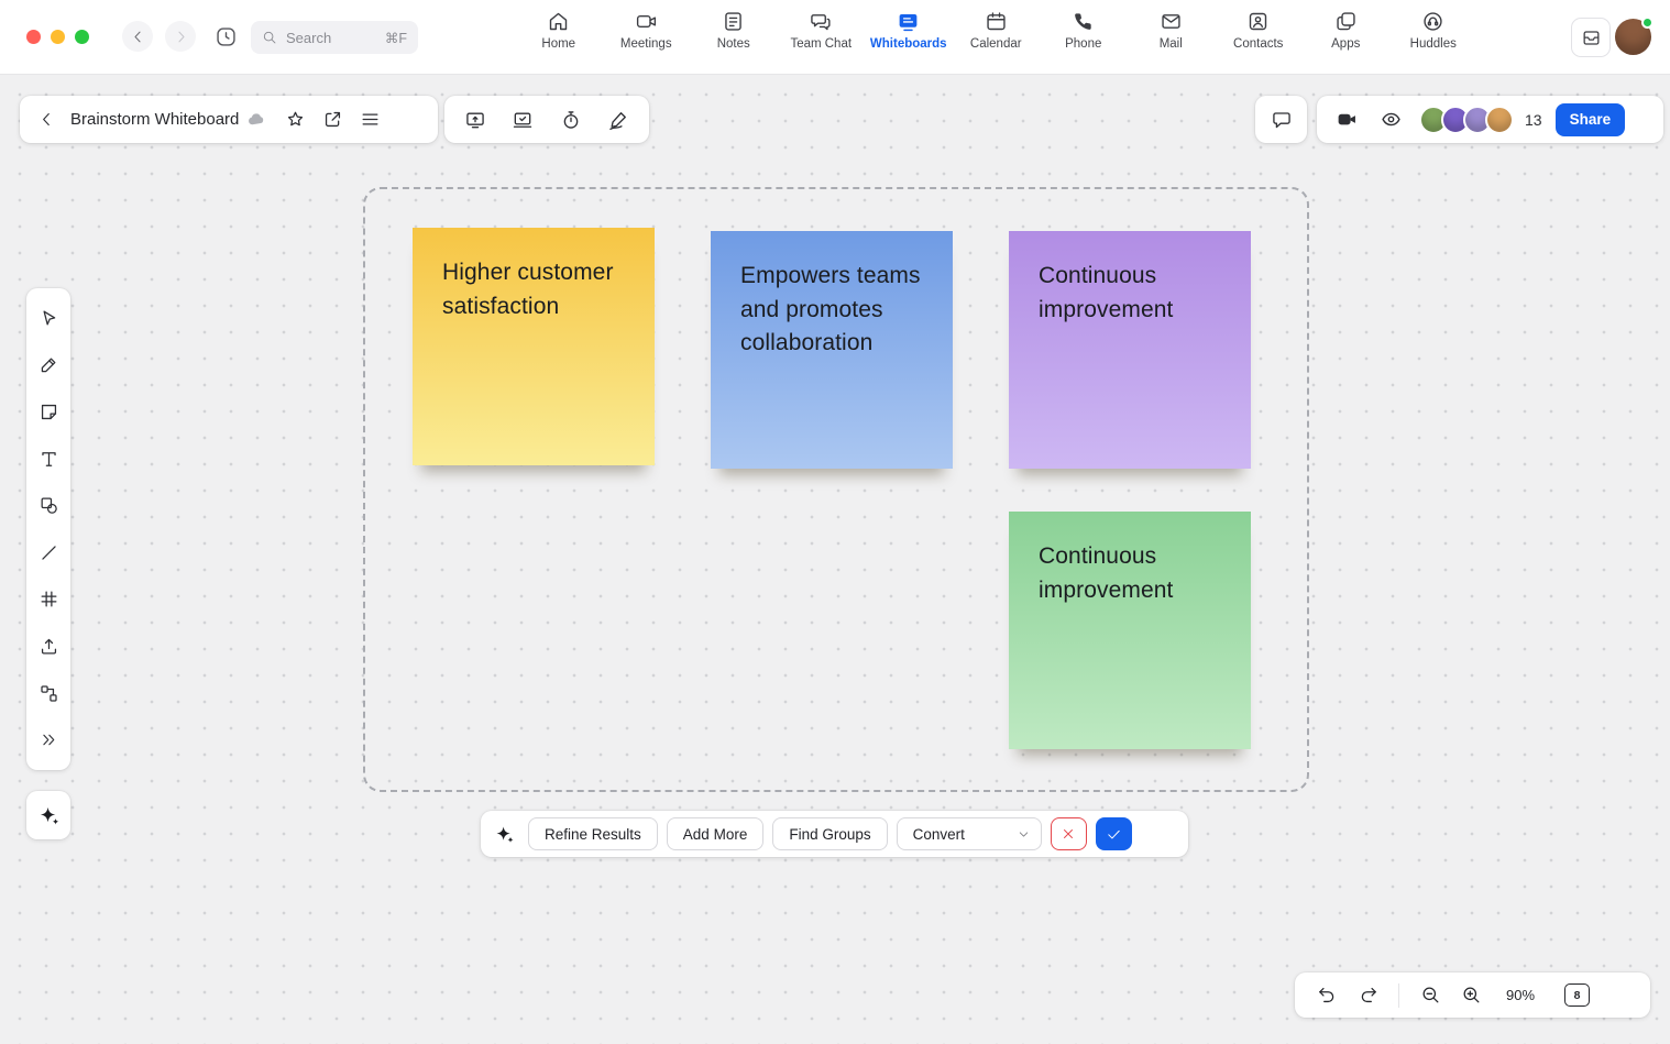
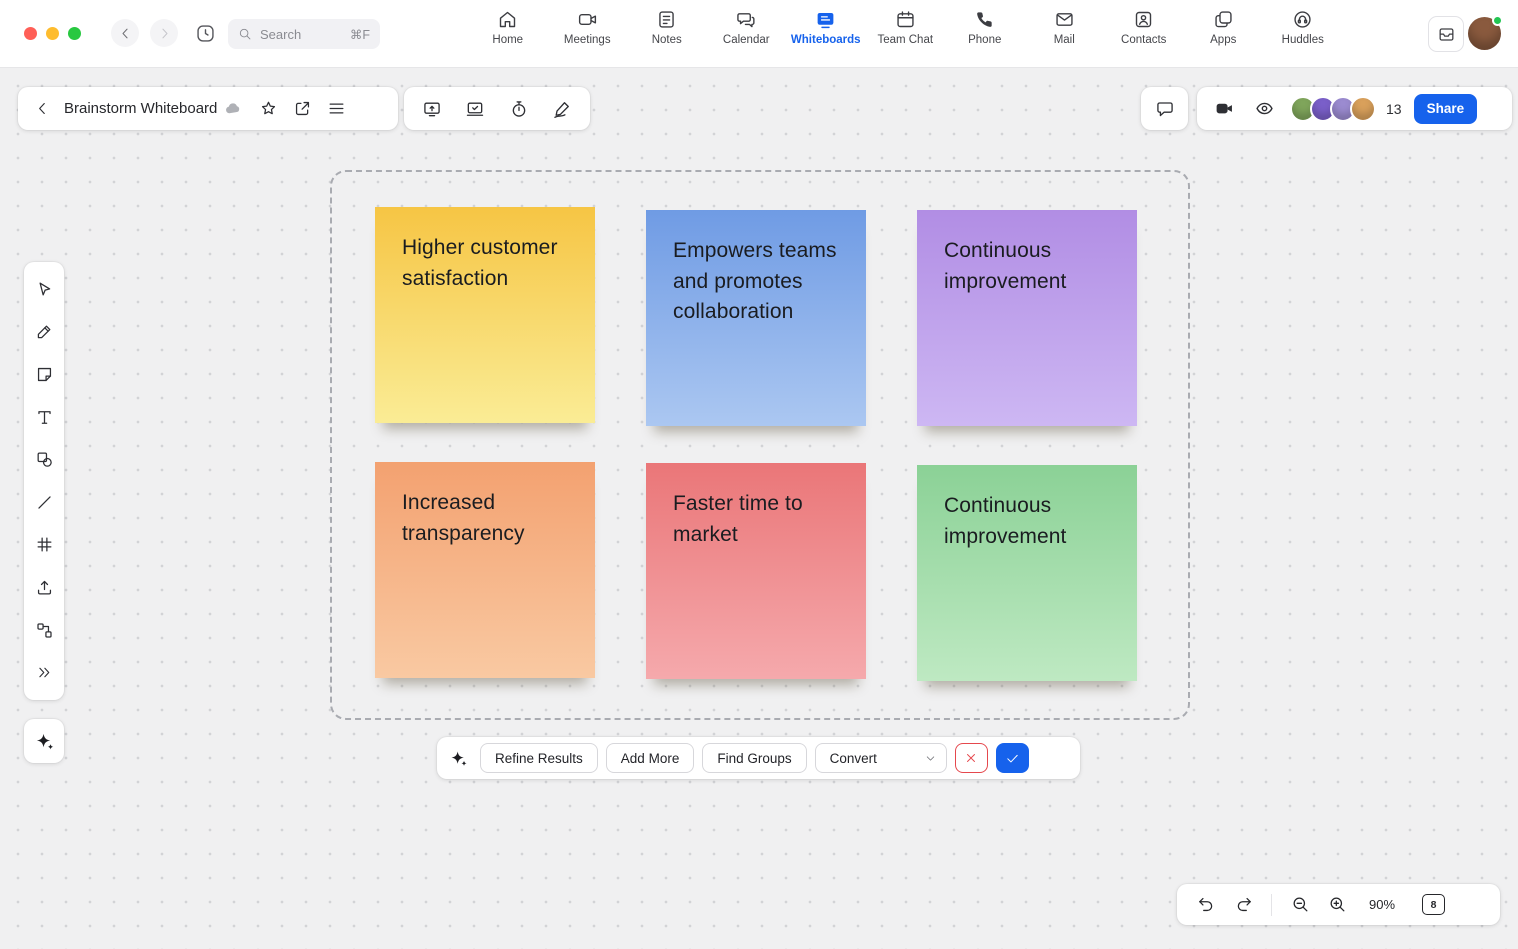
  Search
  ⌘F
  Home
  Meetings
  Notes
- Team Chat
+ Calendar
  Whiteboards
- Calendar
+ Team Chat
  Phone
  Mail
  Contacts
  Apps
  Huddles
  Brainstorm Whiteboard
  13
  Share
  Higher customer satisfaction
  Empowers teams and promotes collaboration
  Continuous improvement
+ Increased transparency
+ Faster time to market
  Continuous improvement
  Refine Results
  Add More
  Find Groups
  Convert
  90%
  8
